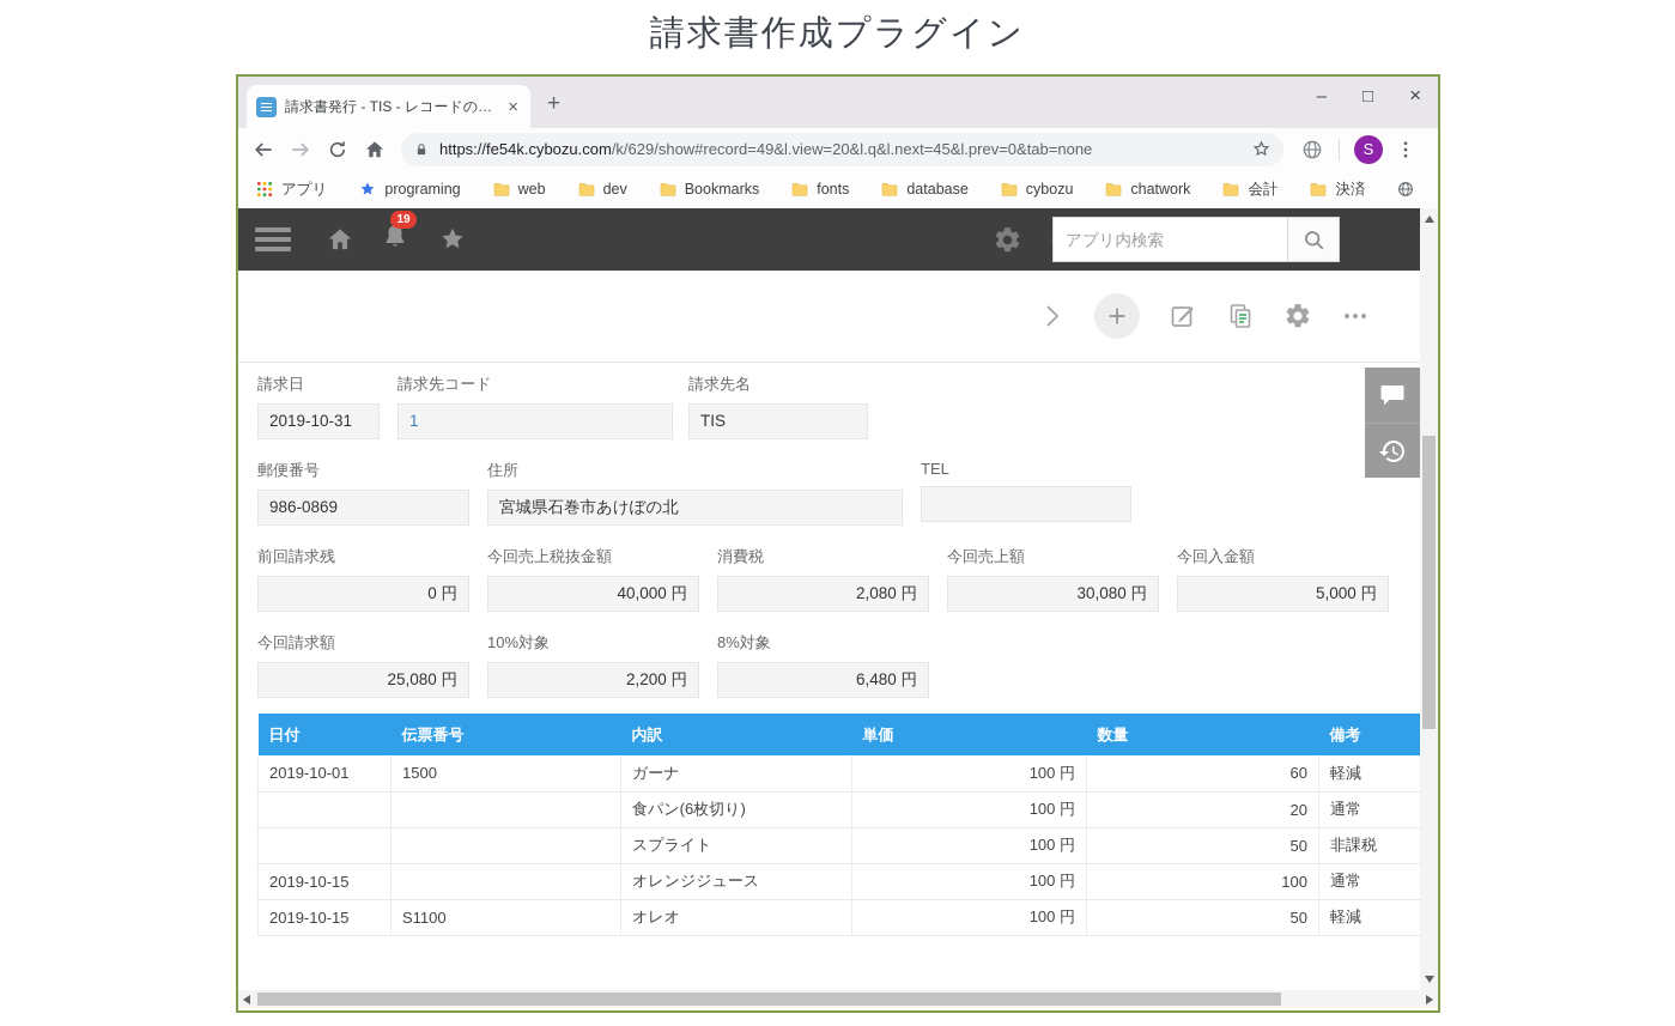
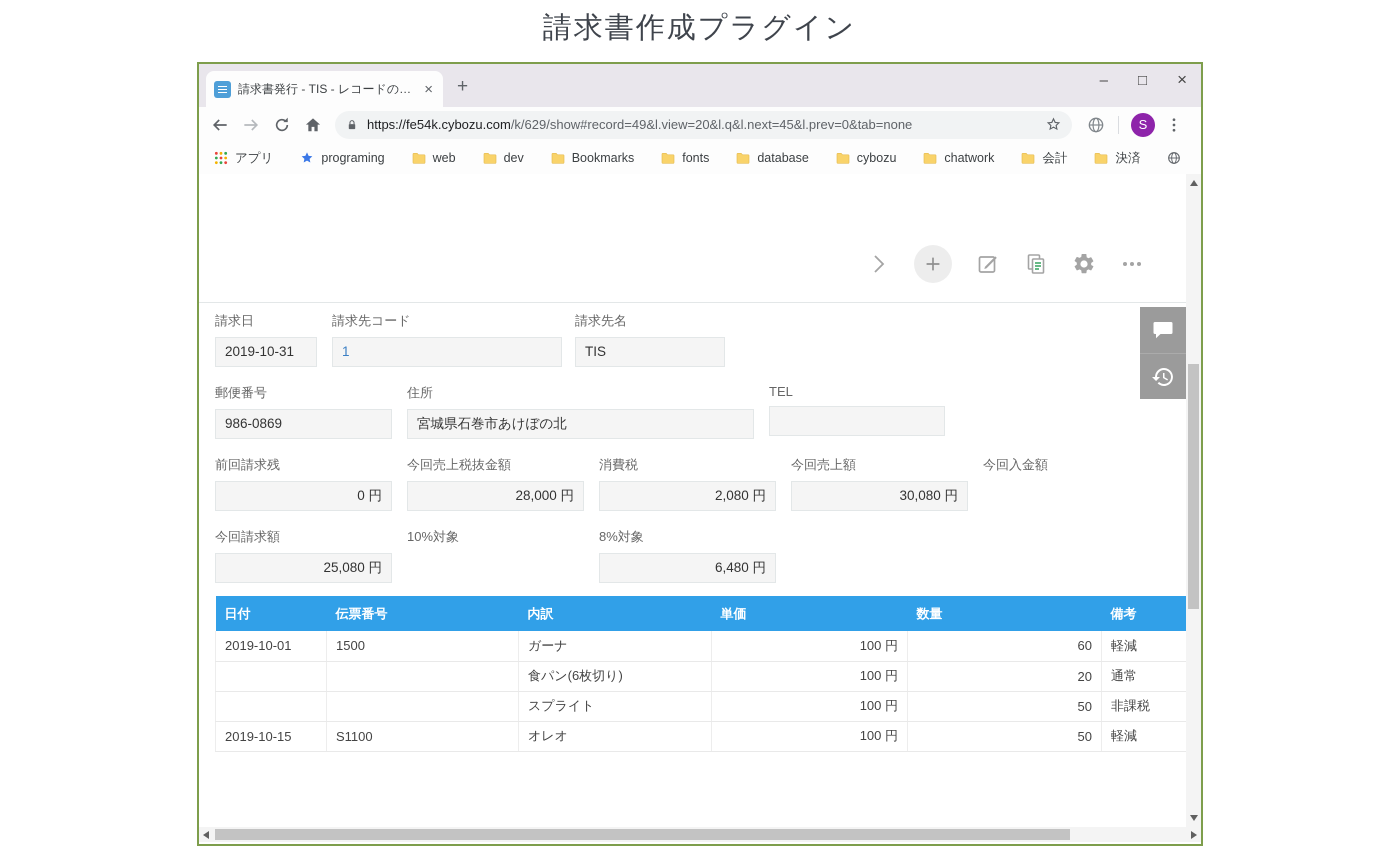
  請求書作成プラグイン
  請求書発行 - TIS - レコードの詳
  ×
  +
  –
  □
  ×
  https://fe54k.cybozu.com/k/629/show#record=49&l.view=20&l.q&l.next=45&l.prev=0&tab=none
  S
  アプリ
  programing
  web
  dev
  Bookmarks
  fonts
  database
  cybozu
  chatwork
  会計
  決済
- 19
- アプリ内検索
  請求日
  2019-10-31
  請求先コード
  1
  請求先名
  TIS
  郵便番号
  986-0869
  住所
  宮城県石巻市あけぼの北
  TEL
  前回請求残
  0 円
  今回売上税抜金額
- 40,000 円
+ 28,000 円
  消費税
  2,080 円
  今回売上額
  30,080 円
  今回入金額
- 5,000 円
  今回請求額
  25,080 円
  10%対象
- 2,200 円
  8%対象
  6,480 円
  日付	伝票番号	内訳	単価	数量	備考
  2019-10-01	1500	ガーナ	100 円	60	軽減
  		食パン(6枚切り)	100 円	20	通常
  		スプライト	100 円	50	非課税
- 2019-10-15		オレンジジュース	100 円	100	通常
  2019-10-15	S1100	オレオ	100 円	50	軽減
